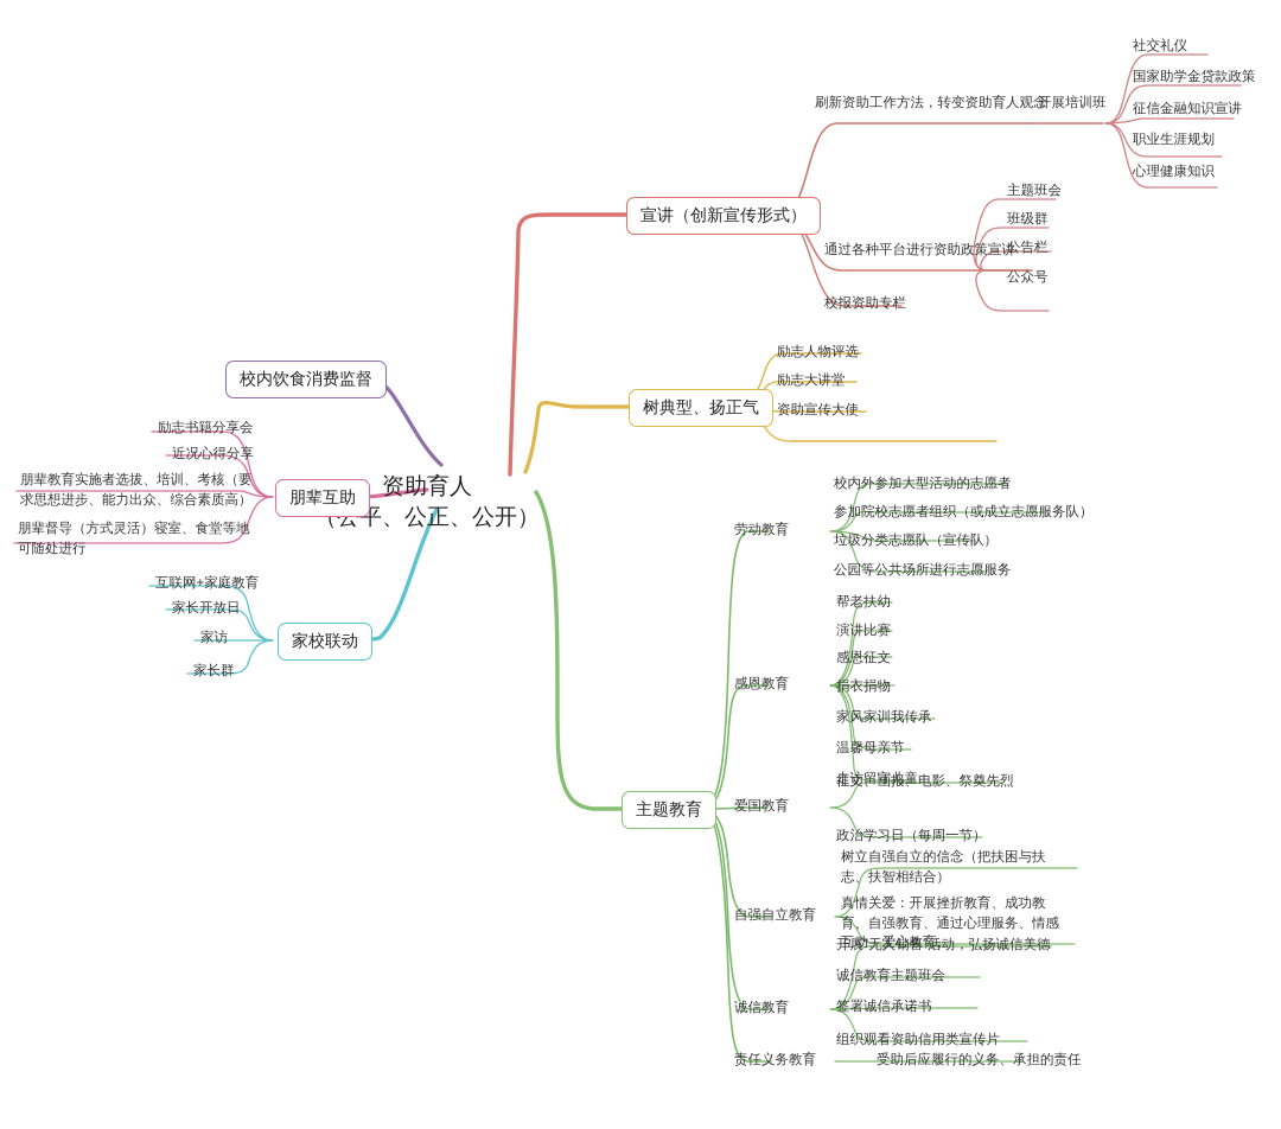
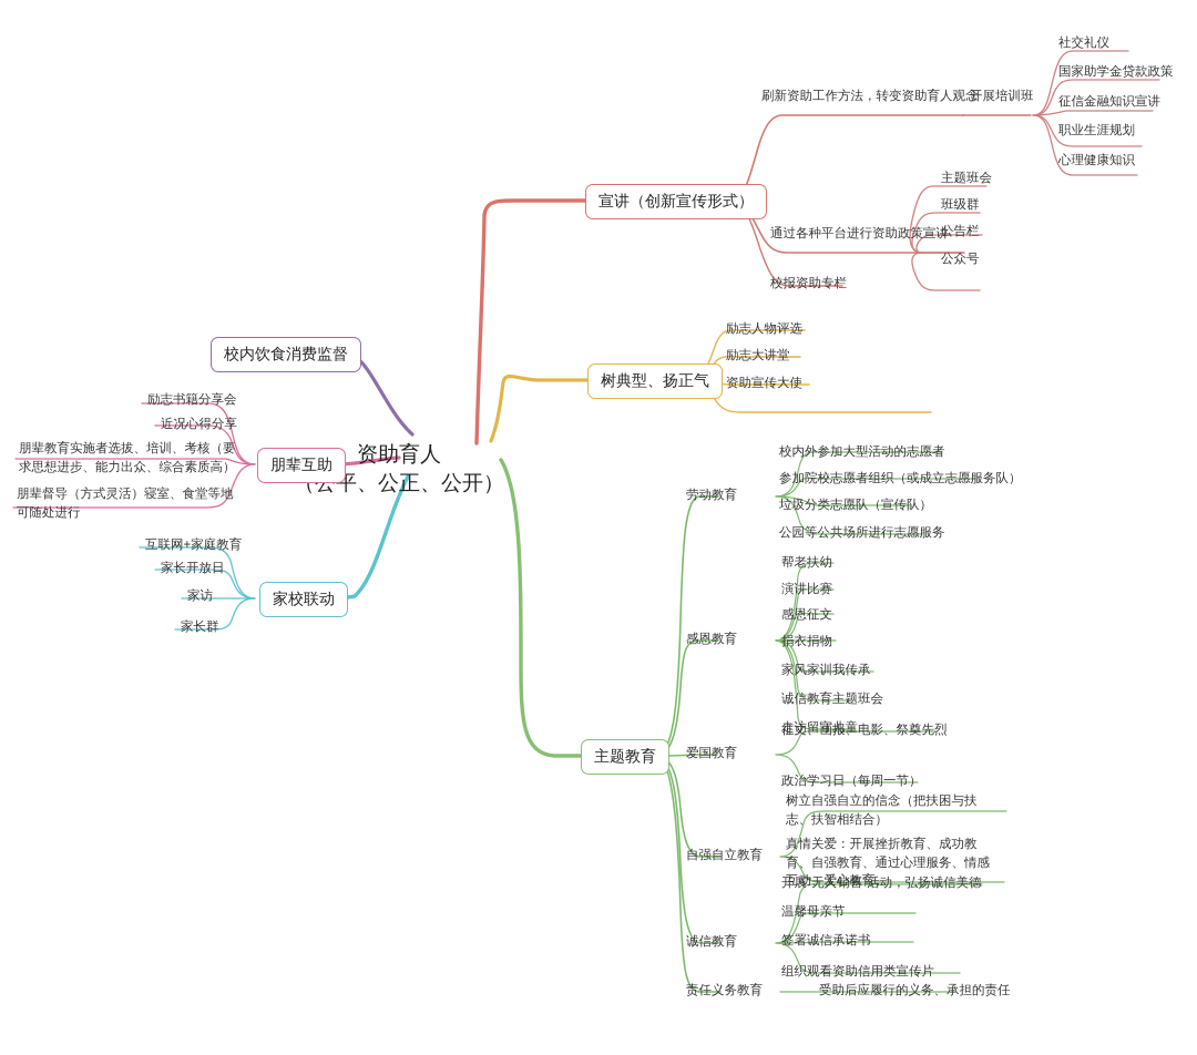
  资助育人
  （公平、公正、公开）
  宣讲（创新宣传形式）
  刷新资助工作方法，转变资助育人观念
  开展培训班
  社交礼仪
  国家助学金贷款政策
  征信金融知识宣讲
  职业生涯规划
  心理健康知识
  通过各种平台进行资助政策宣讲
  主题班会
  班级群
  公告栏
  公众号
  校报资助专栏
  树典型、扬正气
  励志人物评选
  励志大讲堂
  资助宣传大使
  主题教育
  劳动教育
  校内外参加大型活动的志愿者
  参加院校志愿者组织（或成立志愿服务队）
  垃圾分类志愿队（宣传队）
  公园等公共场所进行志愿服务
  感恩教育
  帮老扶幼
  演讲比赛
  感恩征文
  捐衣捐物
  家风家训我传承
- 温馨母亲节
+ 诚信教育主题班会
  走访留守儿童
  爱国教育
  征文、画报、电影、祭奠先烈
  政治学习日（每周一节）
  自强自立教育
  树立自强自立的信念（把扶困与扶志、扶智相结合）
  真情关爱：开展挫折教育、成功教育、自强教育、通过心理服务、情感互动、爱心教育。
  诚信教育
  开展"无人销售"活动，弘扬诚信美德
- 诚信教育主题班会
+ 温馨母亲节
  签署诚信承诺书
  组织观看资助信用类宣传片
  责任义务教育
  受助后应履行的义务、承担的责任
  校内饮食消费监督
  朋辈互助
  励志书籍分享会
  近况心得分享
  朋辈教育实施者选拔、培训、考核（要求思想进步、能力出众、综合素质高）
  朋辈督导（方式灵活）寝室、食堂等地可随处进行
  家校联动
  互联网+家庭教育
  家长开放日
  家访
  家长群
